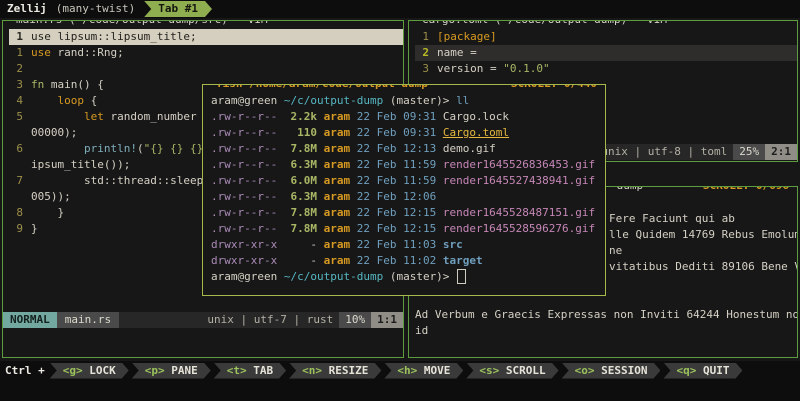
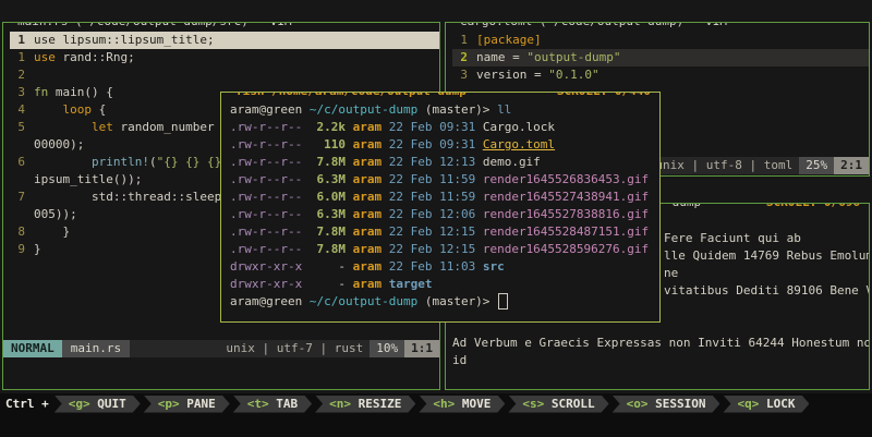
- Zellij
- (many-twist)
- Tab #1
  1
  use lipsum::lipsum_title;
  1
  use
  rand::Rng;
  2
  3
  fn
  main() {
  4
  loop
  {
  5
  let
  random_number
  00000);
  6
  println!
  (
  "{} {} {}
  ipsum_title());
  7
  std::thread::sleep
  005));
  8
  }
  9
  }
  NORMAL
  main.rs
  unix | utf-7 | rust
  10%
  1:1
  1
  [package]
  2
  name
  =
+ "output-dump"
  3
  version
  =
  "0.1.0"
  nix | utf-8 | toml
  25%
  2:1
  Fere Faciunt qui ab
  lle Quidem 14769 Rebus Emolu
  ne
  vitatibus Dediti 89106 Bene
  Ad Verbum e Graecis Expressas non Inviti 64244 Honestum no
  id
  aram@green
  ~/c/output-dump
  (master)>
  ll
  .rw-r--r--
  2.2k
  aram
  22 Feb 09:31
  Cargo.lock
  .rw-r--r--
  110
  aram
  22 Feb 09:31
  Cargo.toml
  .rw-r--r--
  7.8M
  aram
  22 Feb 12:13
  demo.gif
  .rw-r--r--
  6.3M
  aram
  22 Feb 11:59
  render1645526836453.gif
  .rw-r--r--
  6.0M
  aram
  22 Feb 11:59
  render1645527438941.gif
  .rw-r--r--
  6.3M
  aram
  22 Feb 12:06
+ render1645527838816.gif
  .rw-r--r--
  7.8M
  aram
  22 Feb 12:15
  render1645528487151.gif
  .rw-r--r--
  7.8M
  aram
  22 Feb 12:15
  render1645528596276.gif
  drwxr-xr-x
  -
  aram
  22 Feb 11:03
  src
  drwxr-xr-x
  -
  aram
- 22 Feb 11:02
  target
  aram@green
  ~/c/output-dump
  (master)>
  Ctrl +
- <g> LOCK
+ <g> QUIT
  <p> PANE
  <t> TAB
  <n> RESIZE
  <h> MOVE
  <s> SCROLL
  <o> SESSION
- <q> QUIT
+ <q> LOCK
